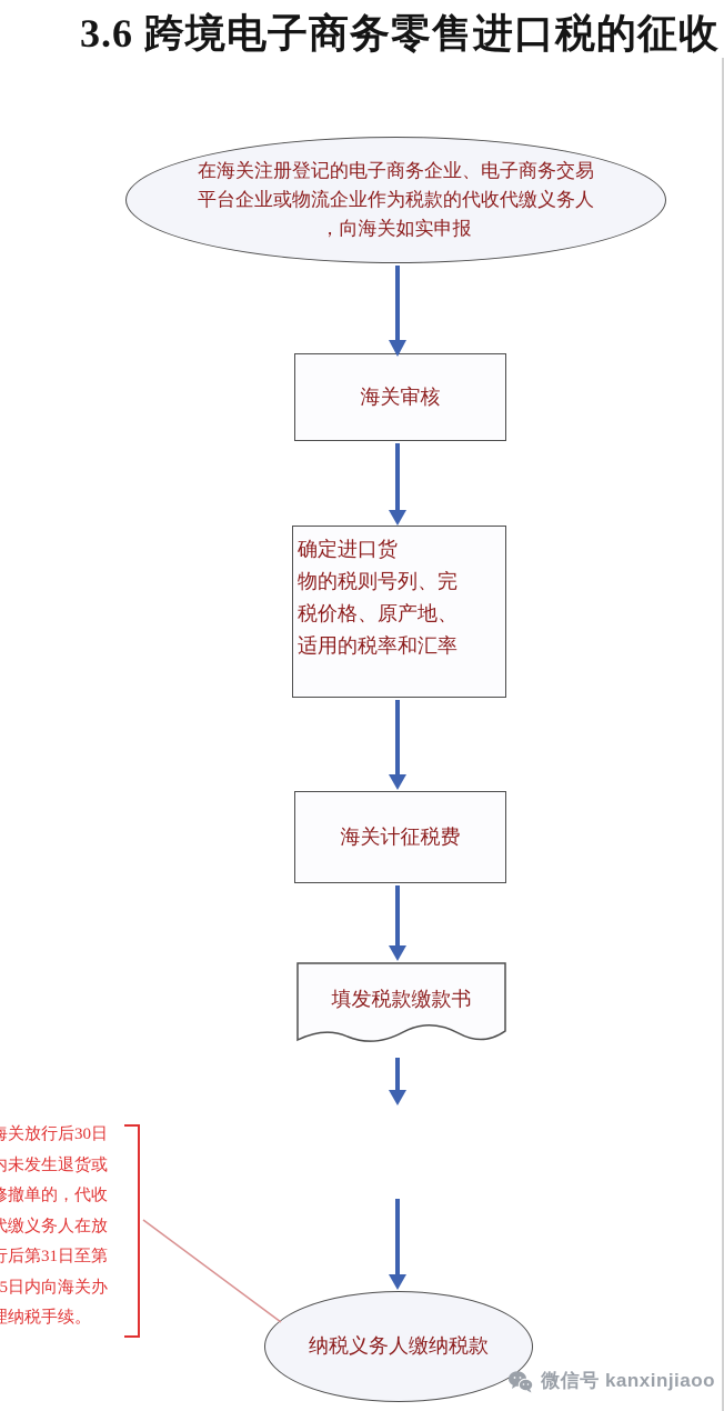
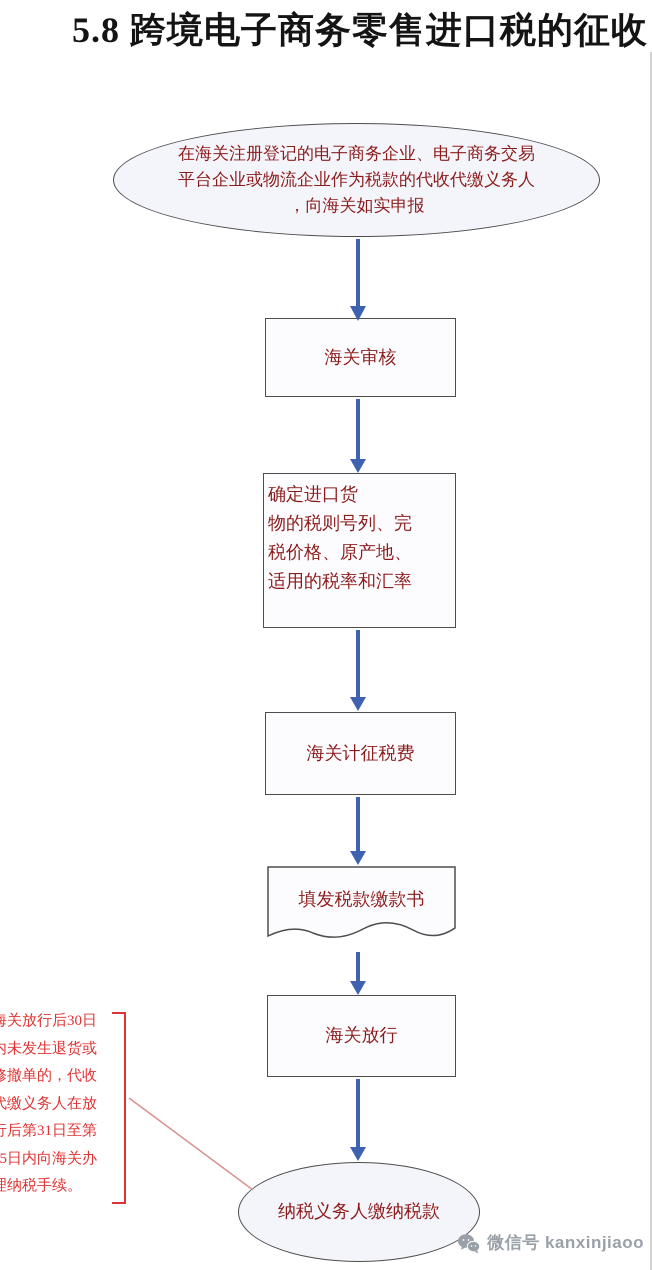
- 3.6 跨境电子商务零售进口税的征收
+ 5.8 跨境电子商务零售进口税的征收
  在海关注册登记的电子商务企业、电子商务交易
  平台企业或物流企业作为税款的代收代缴义务人
  ，向海关如实申报
  海关审核
  确定进口货
  物的税则号列、完
  税价格、原产地、
  适用的税率和汇率
  海关计征税费
  填发税款缴款书
+ 海关放行
  纳税义务人缴纳税款
  关放行后30日
  未发生退货或
  撤单的，代收
  缴义务人在放
  后第31日至第
  5日内向海关办
  纳税手续。
  微信号 kanxinjiaoo
